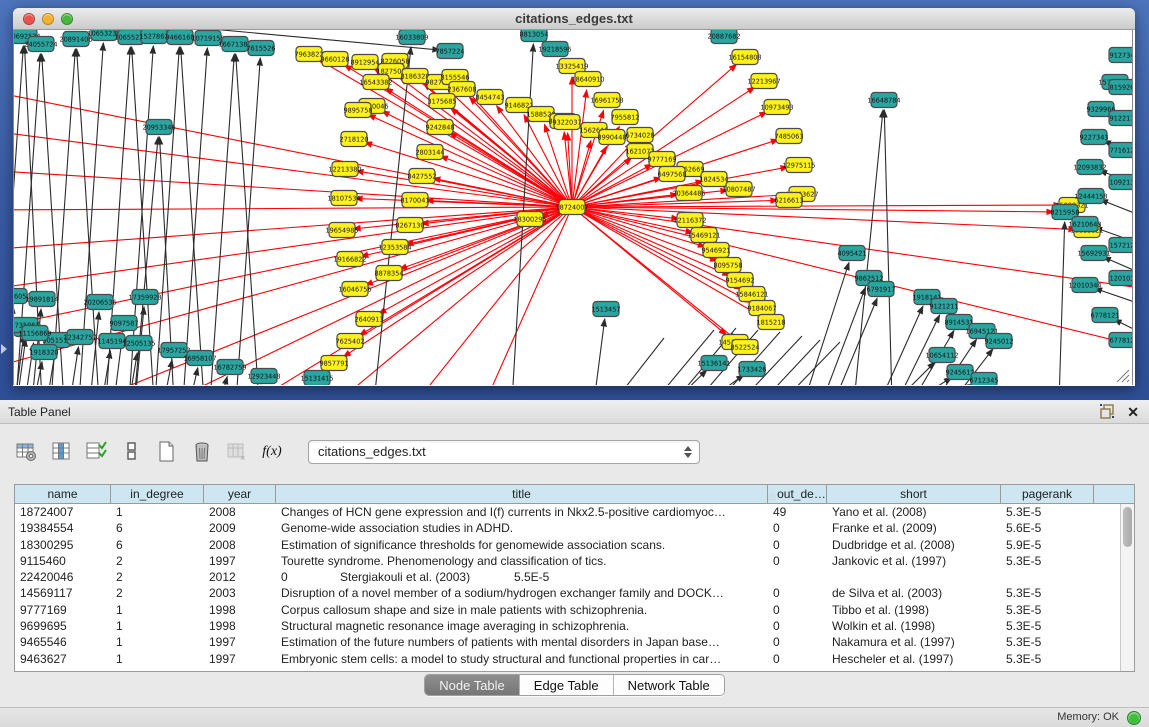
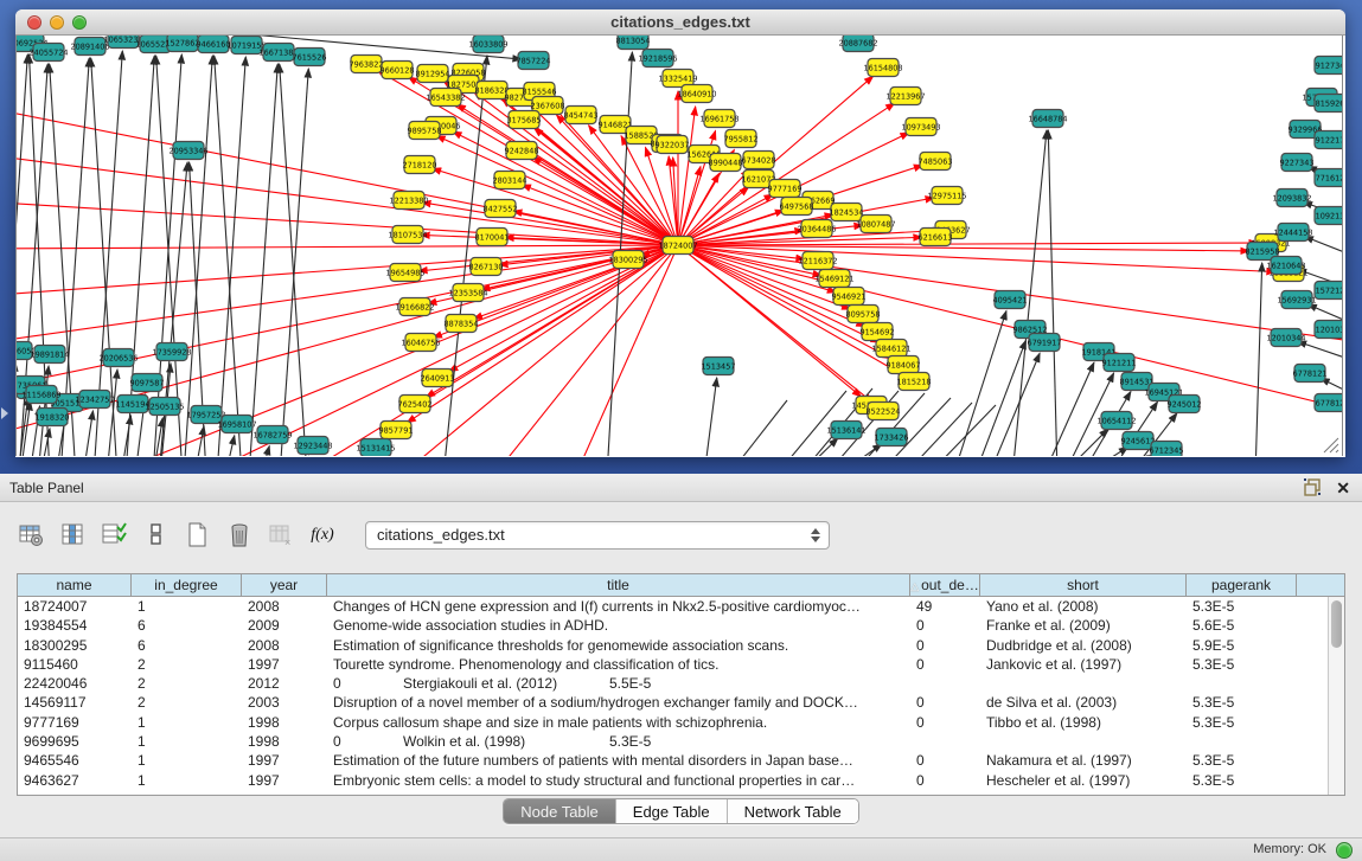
  citations_edges.txt
  18724007
  24055724
  20891406
  106552
  152786
  9466160
  1071915
  1667138
  7615526
  16033809
  7857224
  19218596
  20953346
  20887682
  7963822
  9660128
  8912954
  8226058
  182750
  16543382
  818632
  8155546
  2367608
  3175685
  8454743
  9146821
  158852
  9895758
  9242848
  2803144
  2718120
  12213380
  8427552
  8170041
  18107534
  8267130
  12353584
  19654985
  19166822
  8878354
  18300295
  16046756
  2640913
  7625402
  9857791
  13325419
  18640910
  16961758
  7955812
  15626
  9322037
  8990448
  6734028
  162107
  9777169
  62669
  6497568
  1824534
  20364486
  10807487
  16154808
  12213967
  10973493
  7485063
  12975115
  6216613
  12116372
  15469121
  9546921
  8095758
  9154692
  15846121
  9184067
  1815218
  8522524
  19891814
  05151
  1918320
  11156869
  12342757
  1145194
  20206536
  17359928
  9097587
  12505135
  1795725
  16958107
  16782759
  12923448
  15131415
  1513457
  15136141
  1733426
  16648784
  9329966
  9227343
  12093832
  12444158
  8215958
  16210643
  15692931
  4095421
  9862512
  6791917
  1918141
  9121211
  8914531
  16945121
  9245012
  10654112
  924561
  6712345
  12010344
  6778121
  91273
  81592
  91221
  77161
  10921
  15721
  12010
  67781
  Table Panel
  ✕
  ×
  f(x)
  citations_edges.txt
  name
  in_degree
  year
  title
  △ out_de…
  short
  pagerank
  18724007
  1
  2008
  Changes of HCN gene expression and I(f) currents in Nkx2.5-positive cardiomyoc…
  49
  Yano et al. (2008)
  5.3E-5
  19384554
  6
  2009
  Genome-wide association studies in ADHD.
  0
  Franke et al. (2009)
  5.6E-5
  18300295
  6
  2008
  Estimation of significance thresholds for genomewide association scans.
  0
  Dudbridge et al. (2008)
  5.9E-5
  9115460
  2
  1997
  Tourette syndrome. Phenomenology and classification of tics.
  0
  Jankovic et al. (1997)
  5.3E-5
  22420046
  2
  2012
  0
- Stergiakouli et al. (2003)
+ Stergiakouli et al. (2012)
  5.5E-5
  14569117
  2
  2003
  Disruption of a novel member of a sodium/hydrogen exchanger family and DOCK…
  0
  de Silva et al. (2003)
  5.3E-5
  9777169
  1
  1998
  Corpus callosum shape and size in male patients with schizophrenia.
  0
  Tibbo et al. (1998)
  5.3E-5
  9699695
  1
  1998
- Structural magnetic resonance image averaging in schizophrenia.
  0
  Wolkin et al. (1998)
  5.3E-5
  9465546
  1
  1997
  Estimation of the future numbers of patients with mental disorders in Japan base…
  0
  Nakamura et al. (1997)
  5.3E-5
  9463627
  1
  1997
  Embryonic stem cells: a model to study structural and functional properties in car…
  0
  Hescheler et al. (1997)
  5.3E-5
  Node Table
  Edge Table
  Network Table
  Memory: OK
